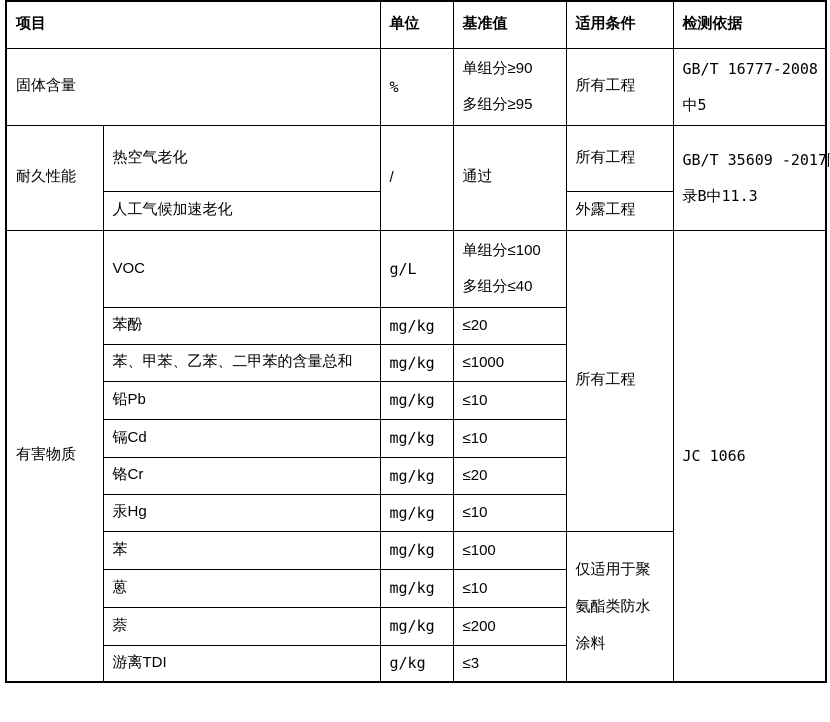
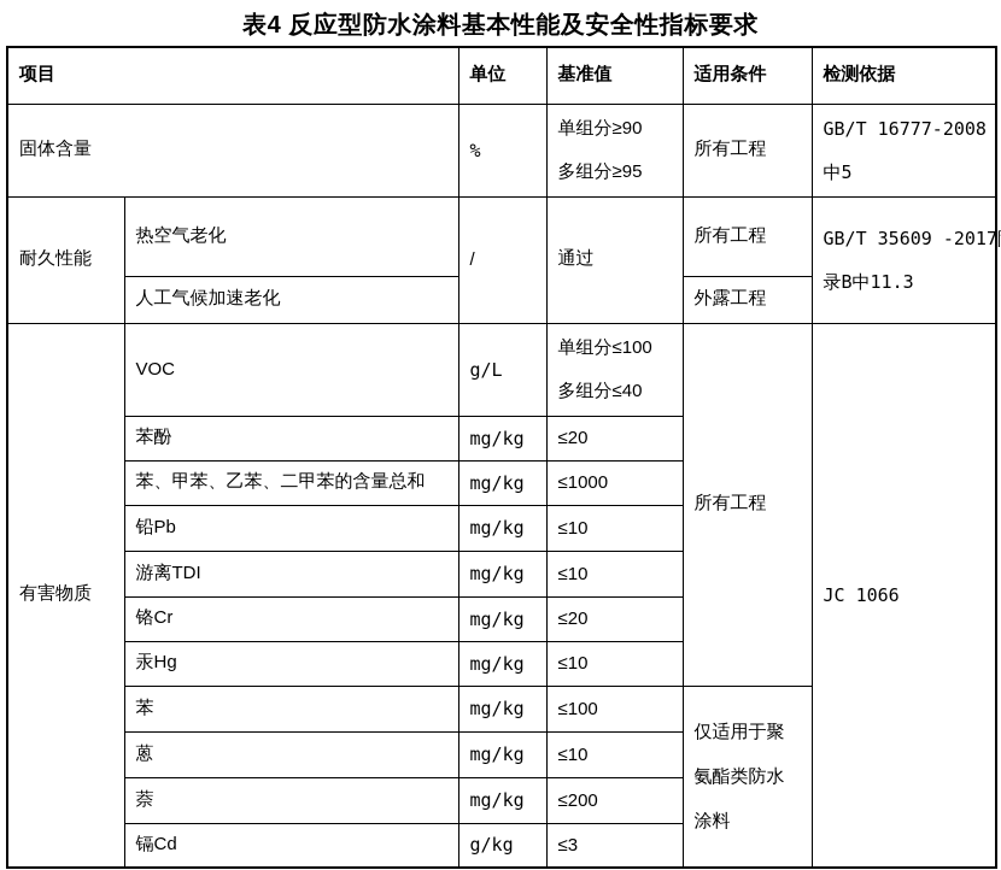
+ 表4 反应型防水涂料基本性能及安全性指标要求
  项目	单位	基准值	适用条件	检测依据
  固体含量	%	单组分≥90 多组分≥95	所有工程	GB/T 16777-2008 中5
  耐久性能	热空气老化	/	通过	所有工程	GB/T 35609 -2017 录B中11.3
  人工气候加速老化	外露工程
  有害物质	VOC	g/L	单组分≤100 多组分≤40	所有工程	JC 1066
  苯酚	mg/kg	≤20
  苯、甲苯、乙苯、二甲苯的含量总和	mg/kg	≤1000
  铅Pb	mg/kg	≤10
- 镉Cd	mg/kg	≤10
+ 游离TDI	mg/kg	≤10
  铬Cr	mg/kg	≤20
  汞Hg	mg/kg	≤10
  苯	mg/kg	≤100	仅适用于聚 氨酯类防水 涂料
  蒽	mg/kg	≤10
  萘	mg/kg	≤200
- 游离TDI	g/kg	≤3
+ 镉Cd	g/kg	≤3
